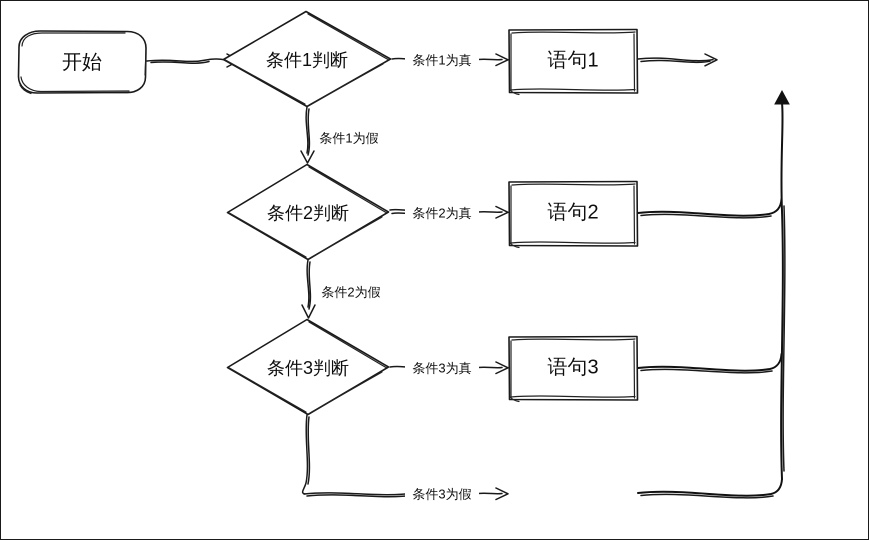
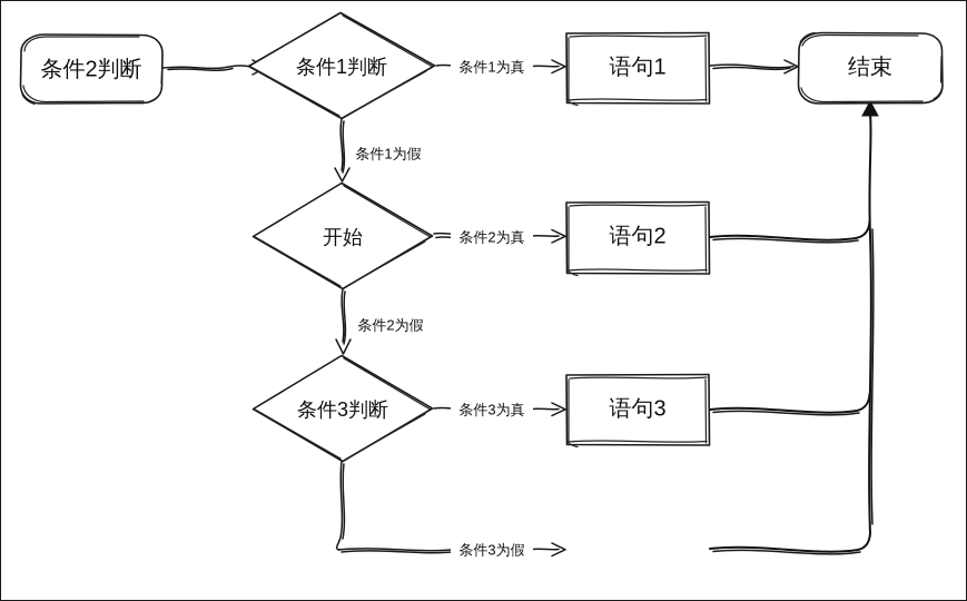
- 开始
+ 条件2判断
  条件1判断
  语句1
+ 结束
- 条件2判断
+ 开始
  语句2
  条件3判断
  语句3
  条件1为真
  条件1为假
  条件2为真
  条件2为假
  条件3为真
  条件3为假
